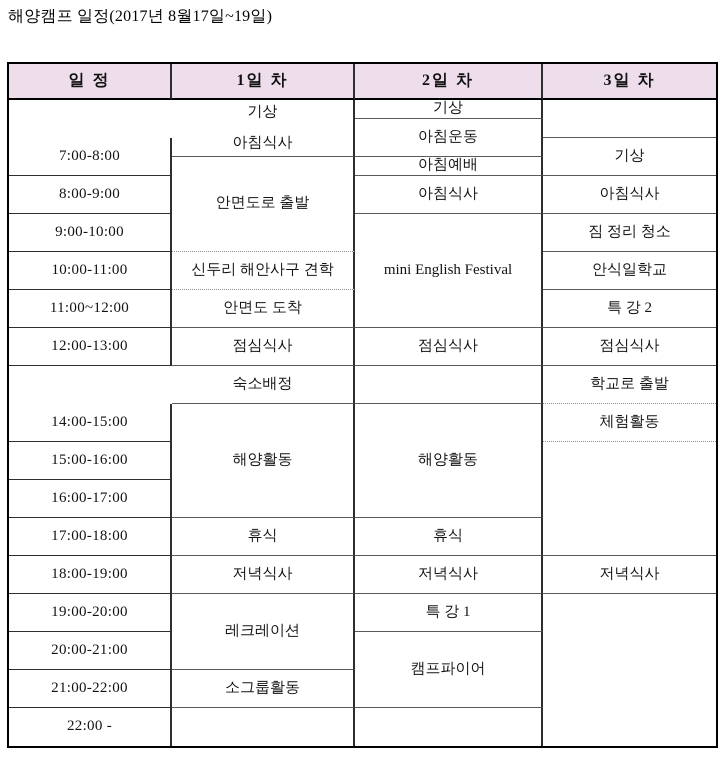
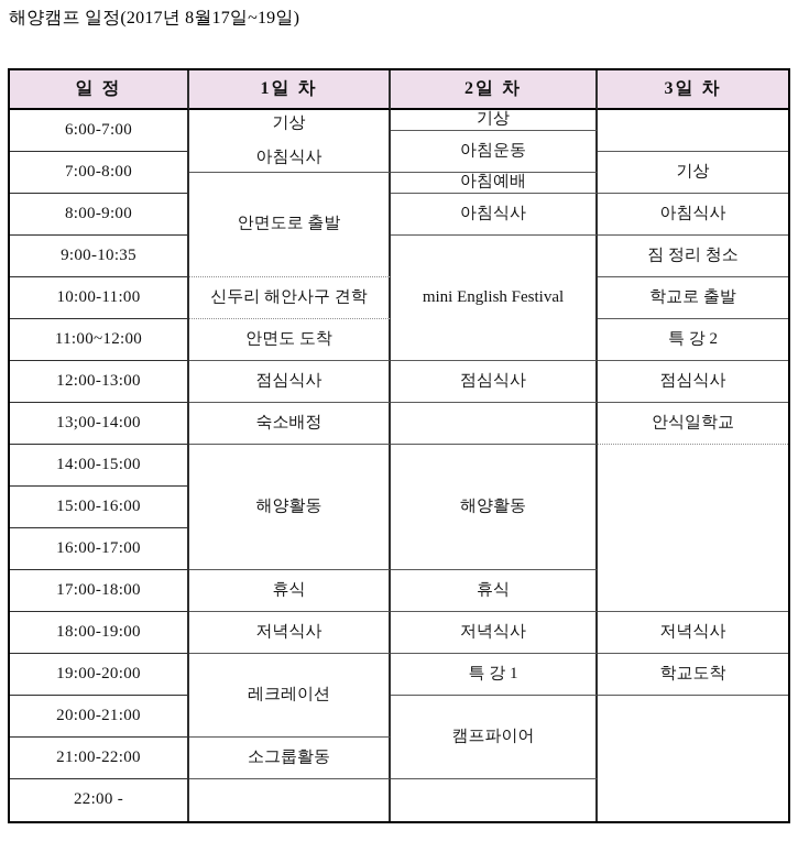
  해양캠프 일정(2017년 8월17일~19일)
  일 정
  1일 차
  2일 차
  3일 차
+ 6:00-7:00
  7:00-8:00
  8:00-9:00
- 9:00-10:00
+ 9:00-10:35
  10:00-11:00
  11:00~12:00
  12:00-13:00
+ 13;00-14:00
  14:00-15:00
  15:00-16:00
  16:00-17:00
  17:00-18:00
  18:00-19:00
  19:00-20:00
  20:00-21:00
  21:00-22:00
  22:00 -
  기상
  아침식사
  안면도로 출발
  신두리 해안사구 견학
  안면도 도착
  점심식사
  숙소배정
  해양활동
  휴식
  저녁식사
  레크레이션
  소그룹활동
  기상
  아침운동
  아침예배
  아침식사
  mini English Festival
  점심식사
  해양활동
  휴식
  저녁식사
  특 강 1
  캠프파이어
  기상
  아침식사
  짐 정리 청소
- 안식일학교
+ 학교로 출발
  특 강 2
  점심식사
- 학교로 출발
+ 안식일학교
- 체험활동
  저녁식사
+ 학교도착
